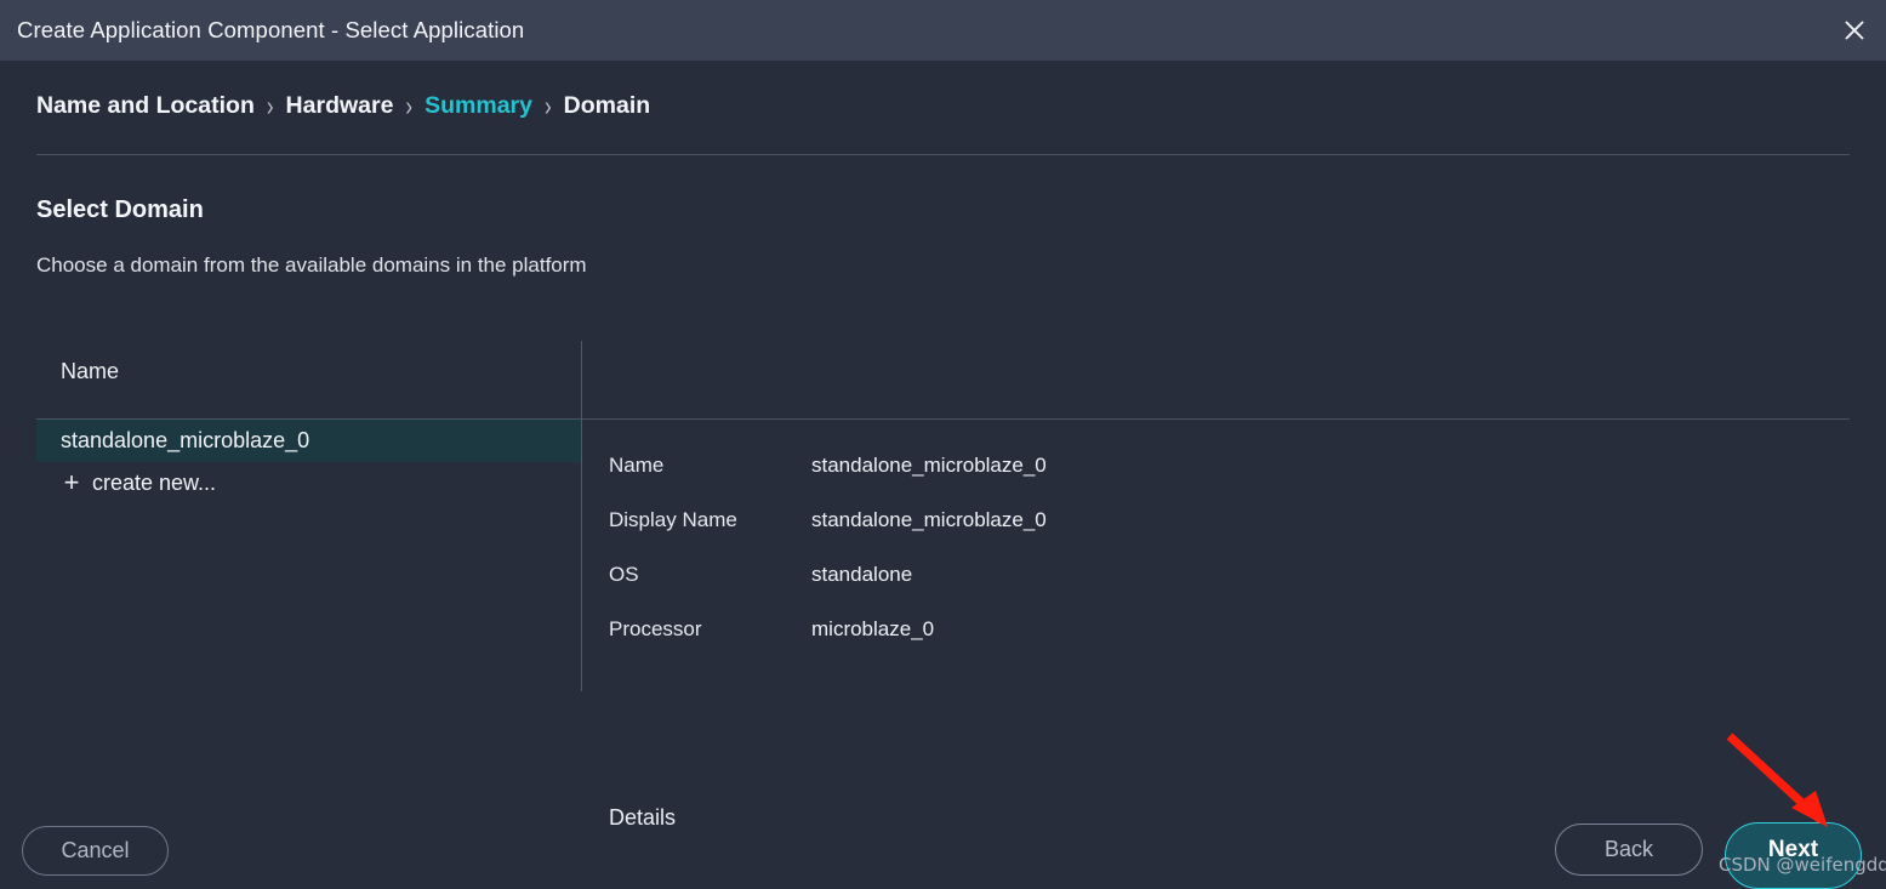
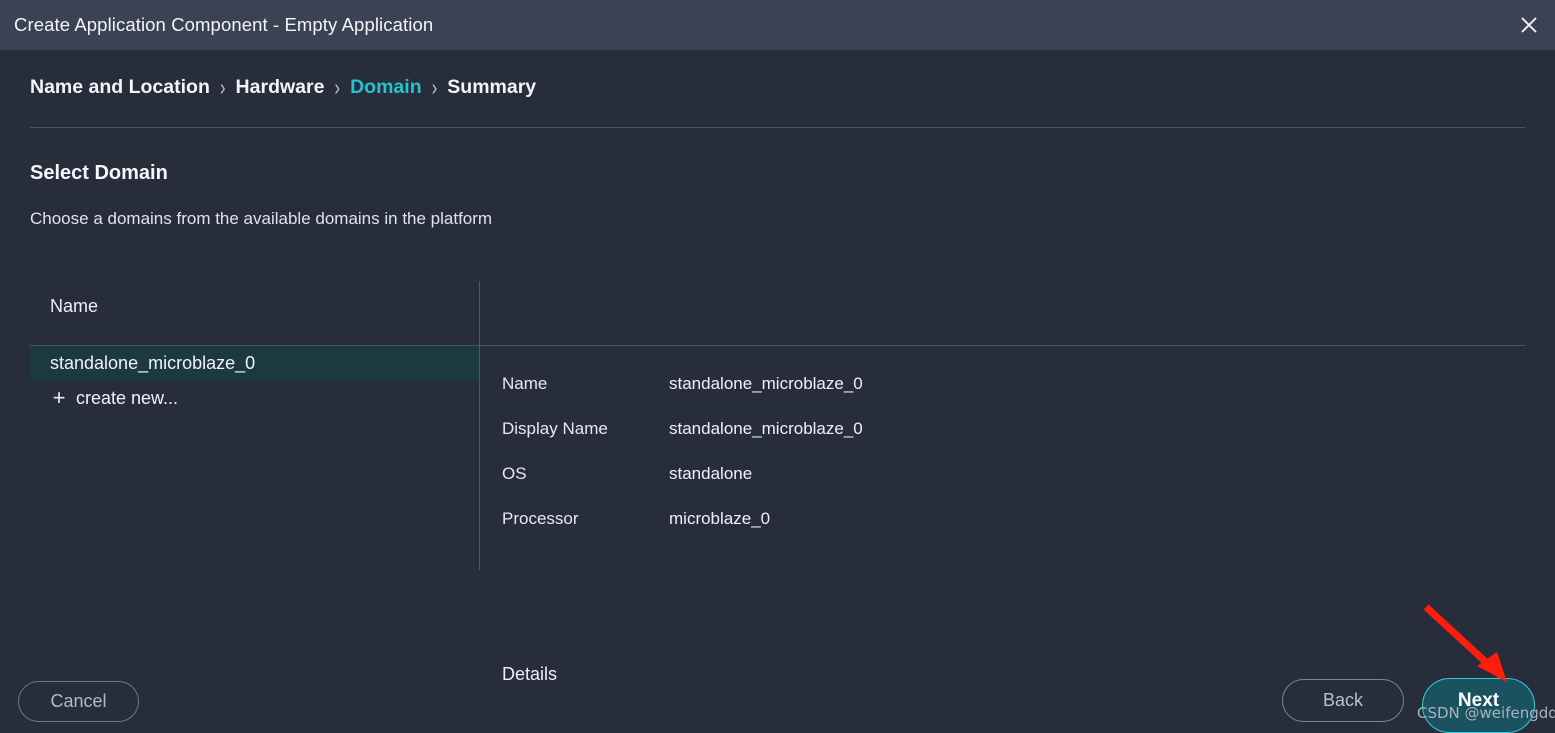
- Create Application Component - Select Application
+ Create Application Component - Empty Application
  Name and Location
  ›
  Hardware
  ›
- Summary
+ Domain
  ›
- Domain
+ Summary
  Select Domain
- Choose a domain from the available domains in the platform
+ Choose a domains from the available domains in the platform
  Name
  Details
  standalone_microblaze_0
  +
  create new...
  Name
  standalone_microblaze_0
  Display Name
  standalone_microblaze_0
  OS
  standalone
  Processor
  microblaze_0
  Cancel
  Back
  Next
  CSDN @weifengdq
